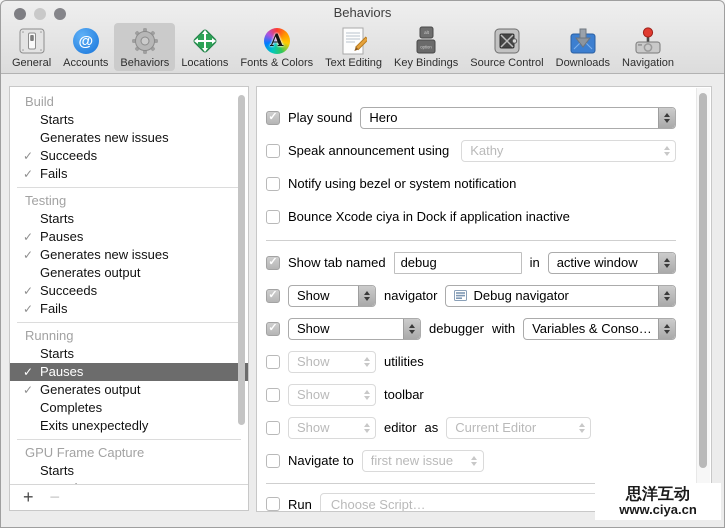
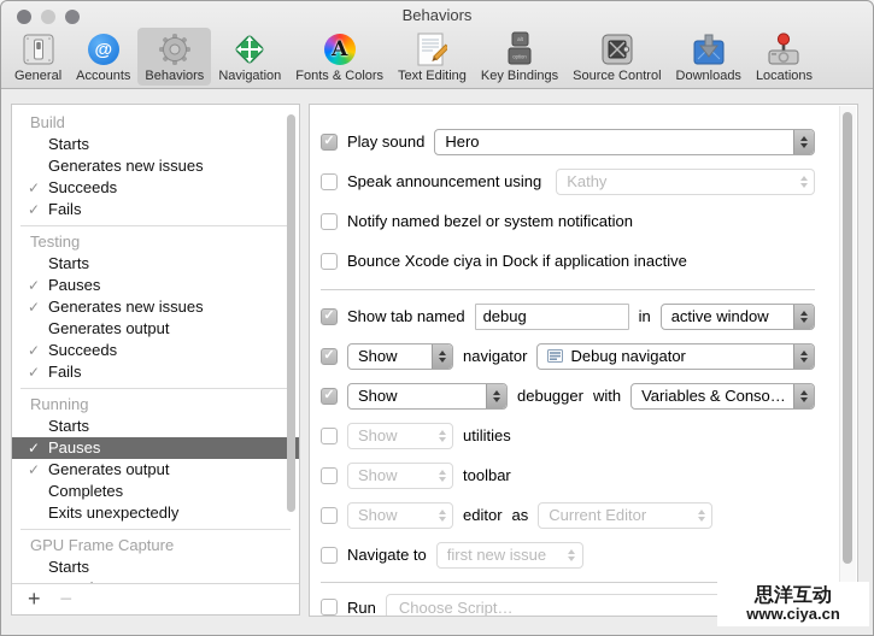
  Behaviors
  General
  @
  Accounts
  Behaviors
- Locations
+ Navigation
  A
  Fonts & Colors
  Text Editing
  Key Bindings
  Source Control
  Downloads
- Navigation
+ Locations
  Build
  Starts
  Generates new issues
  ✓
  Succeeds
  ✓
  Fails
  Testing
  Starts
  ✓
  Pauses
  ✓
  Generates new issues
  Generates output
  ✓
  Succeeds
  ✓
  Fails
  Running
  Starts
  ✓
  Pauses
  ✓
  Generates output
  Completes
  Exits unexpectedly
  GPU Frame Capture
  Starts
  +
  −
  ✓
  Play sound
  Hero
  Speak announcement using
  Kathy
- Notify using bezel or system notification
+ Notify named bezel or system notification
  Bounce Xcode ciya in Dock if application inactive
  ✓
  Show tab named
  debug
  in
  active window
  ✓
  Show
  navigator
  Debug navigator
  ✓
  Show
  debugger
  with
  Variables & Consol…
  Show
  utilities
  Show
  toolbar
  Show
  editor
  as
  Current Editor
  Navigate to
  first new issue
  Run
  Choose Script…
  思洋互动
  www.ciya.cn
